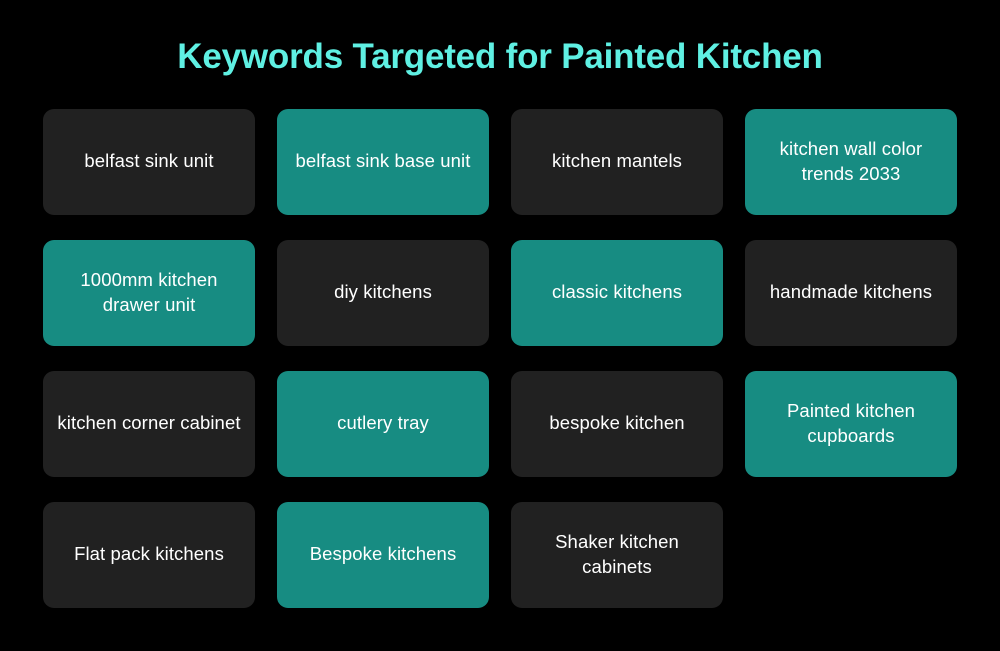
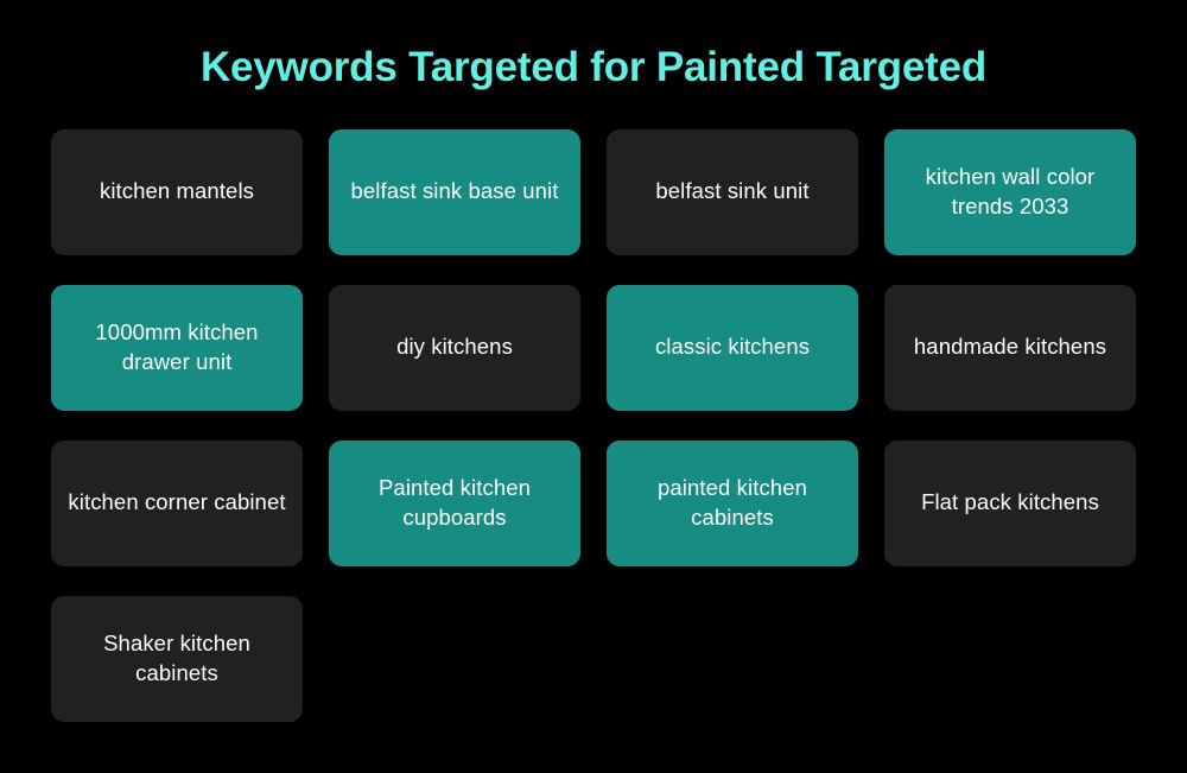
- Keywords Targeted for Painted Kitchen
+ Keywords Targeted for Painted Targeted
- belfast sink unit
+ kitchen mantels
  belfast sink base unit
- kitchen mantels
+ belfast sink unit
  kitchen wall color trends 2033
  1000mm kitchen drawer unit
  diy kitchens
  classic kitchens
  handmade kitchens
  kitchen corner cabinet
- cutlery tray
- bespoke kitchen
  Painted kitchen cupboards
+ painted kitchen cabinets
  Flat pack kitchens
- Bespoke kitchens
  Shaker kitchen cabinets
